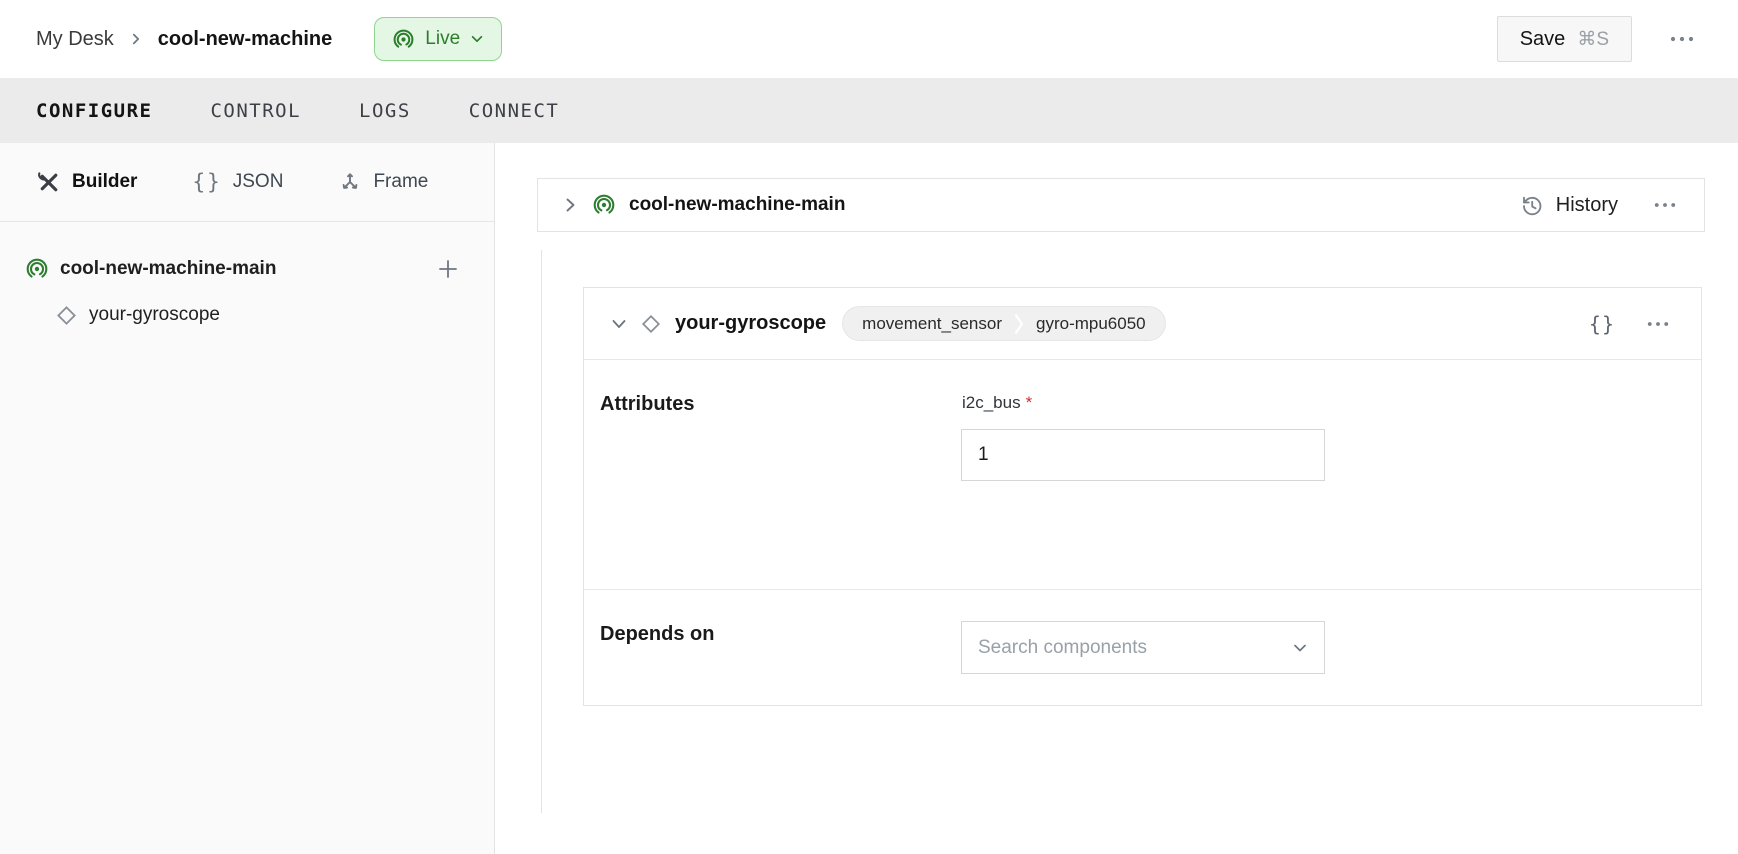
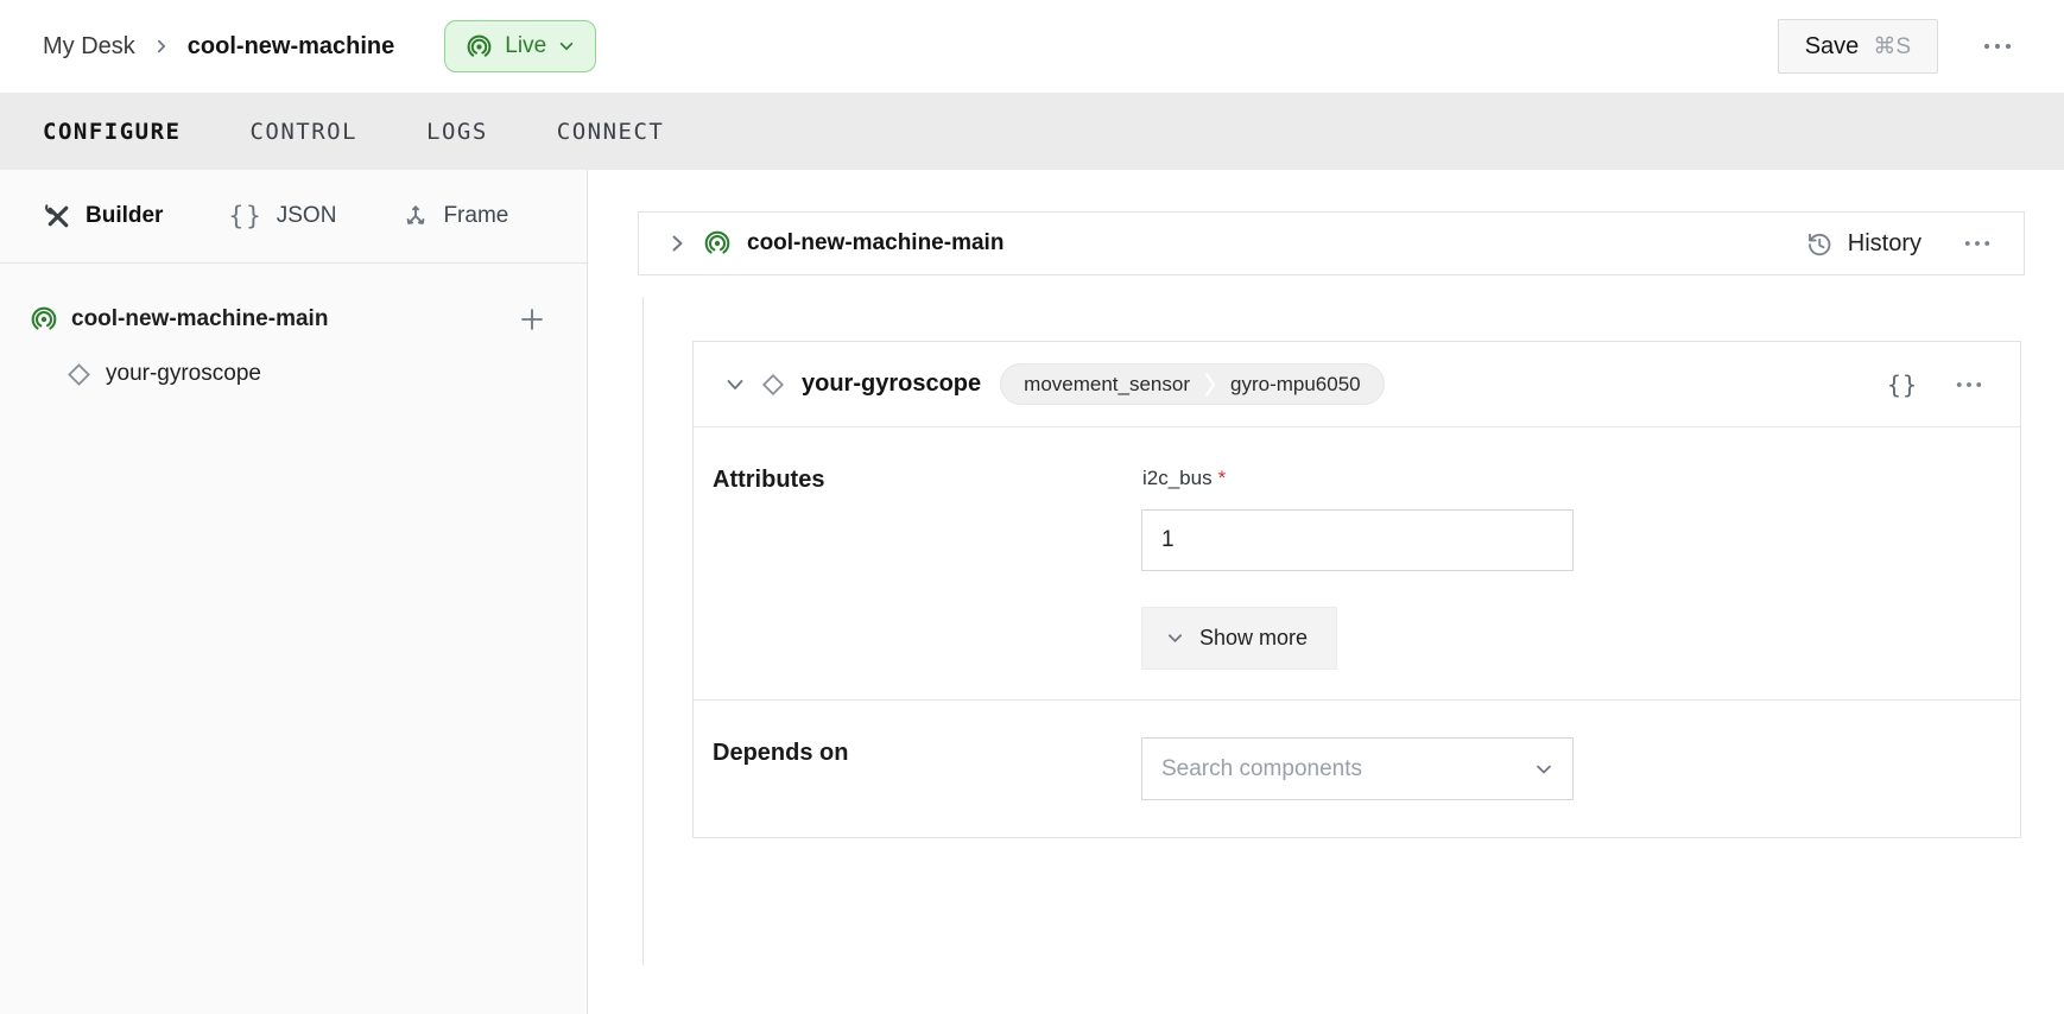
  My Desk
  cool-new-machine
  Live
  Save
  ⌘S
  CONFIGURE
  CONTROL
  LOGS
  CONNECT
  Builder
  {}
  JSON
  Frame
  cool-new-machine-main
  your-gyroscope
  cool-new-machine-main
  History
  your-gyroscope
  movement_sensor
  gyro-mpu6050
  {}
  Attributes
  i2c_bus *
  1
+ Show more
  Depends on
  Search components
